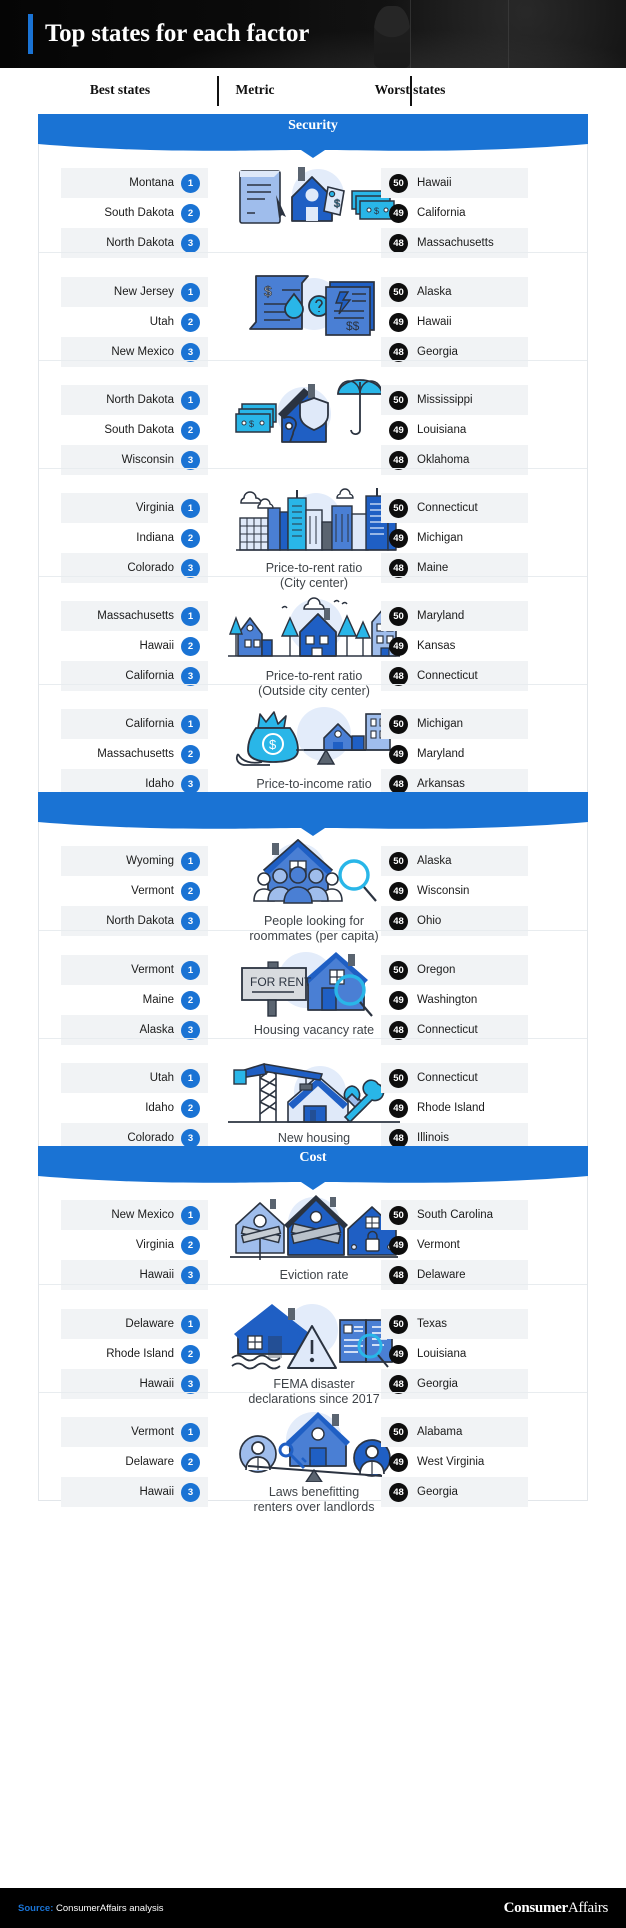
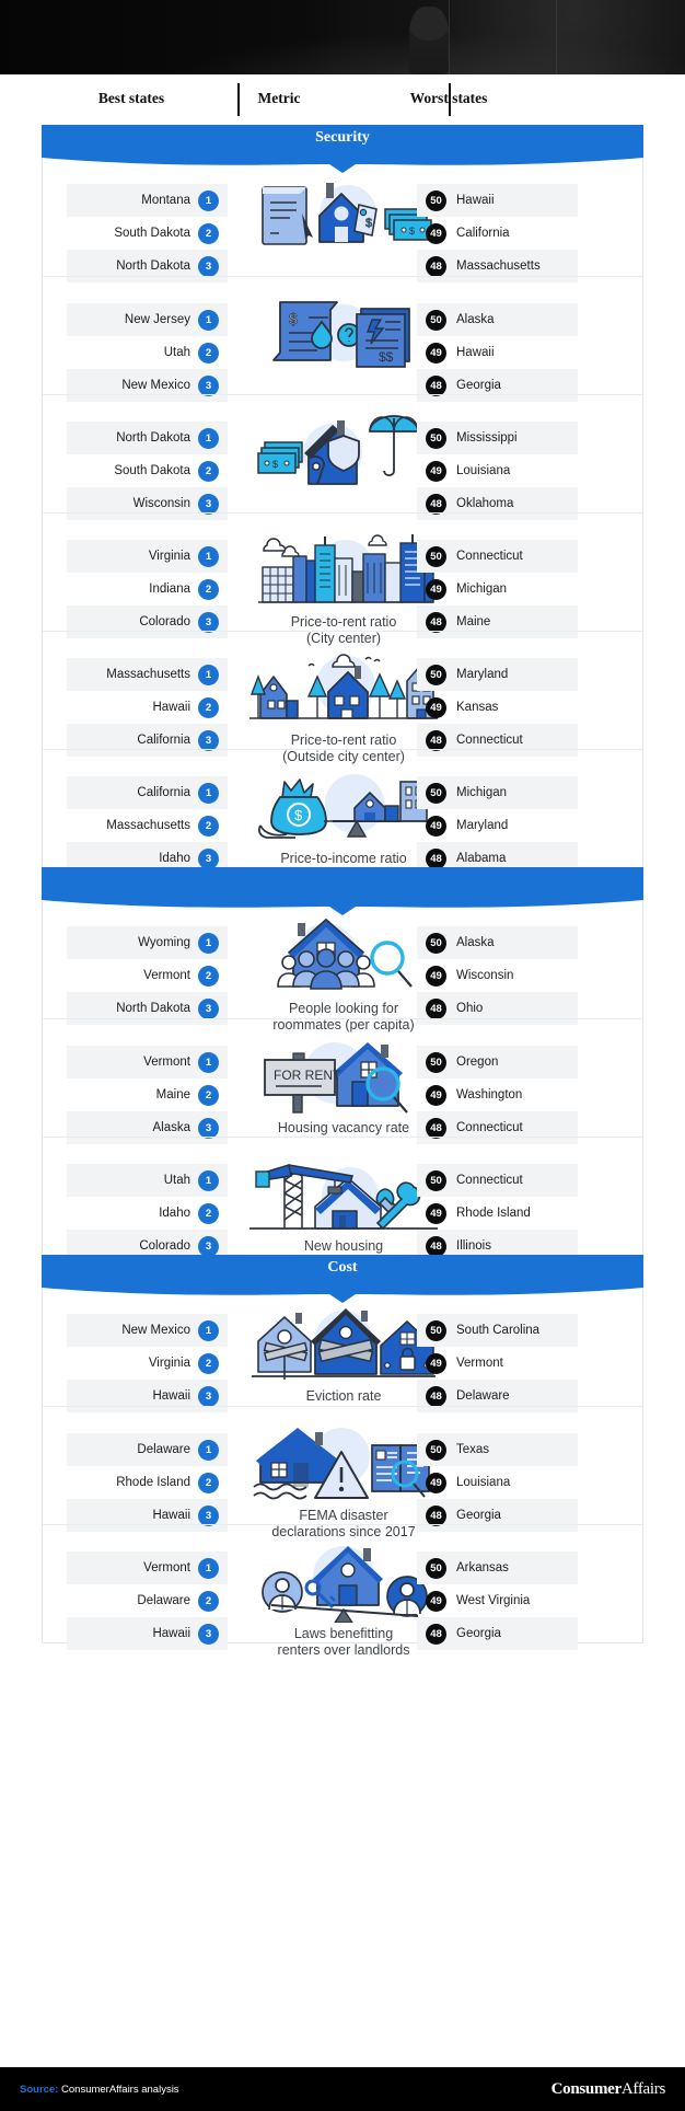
- Top states for each factor
  Best states
  Metric
  Worst states
  Security
  Montana
  1
  South Dakota
  2
  North Dakota
  3
  $
  $
  50
  Hawaii
  49
  California
  48
  Massachusetts
  New Jersey
  1
  Utah
  2
  New Mexico
  3
  $
  $$
  50
  Alaska
  49
  Hawaii
  48
  Georgia
  North Dakota
  1
  South Dakota
  2
  Wisconsin
  3
  $
  50
  Mississippi
  49
  Louisiana
  48
  Oklahoma
  Virginia
  1
  Indiana
  2
  Colorado
  3
  Price-to-rent ratio
  (City center)
  50
  Connecticut
  49
  Michigan
  48
  Maine
  Massachusetts
  1
  Hawaii
  2
  California
  3
  Price-to-rent ratio
  (Outside city center)
  50
  Maryland
  49
  Kansas
  48
  Connecticut
  California
  1
  Massachusetts
  2
  Idaho
  3
  $
  Price-to-income ratio
  50
  Michigan
  49
  Maryland
  48
- Arkansas
+ Alabama
  Wyoming
  1
  Vermont
  2
  North Dakota
  3
  People looking for
  roommates (per capita)
  50
  Alaska
  49
  Wisconsin
  48
  Ohio
  Vermont
  1
  Maine
  2
  Alaska
  3
  FOR RENT
  Housing vacancy rate
  50
  Oregon
  49
  Washington
  48
  Connecticut
  Utah
  1
  Idaho
  2
  Colorado
  3
  New housing
  50
  Connecticut
  49
  Rhode Island
  48
  Illinois
  Cost
  New Mexico
  1
  Virginia
  2
  Hawaii
  3
  Eviction rate
  50
  South Carolina
  49
  Vermont
  48
  Delaware
  Delaware
  1
  Rhode Island
  2
  Hawaii
  3
  FEMA disaster
  declarations since 2017
  50
  Texas
  49
  Louisiana
  48
  Georgia
  Vermont
  1
  Delaware
  2
  Hawaii
  3
  Laws benefitting
  renters over landlords
  50
- Alabama
+ Arkansas
  49
  West Virginia
  48
  Georgia
  Source: ConsumerAffairs analysis
  ConsumerAffairs
